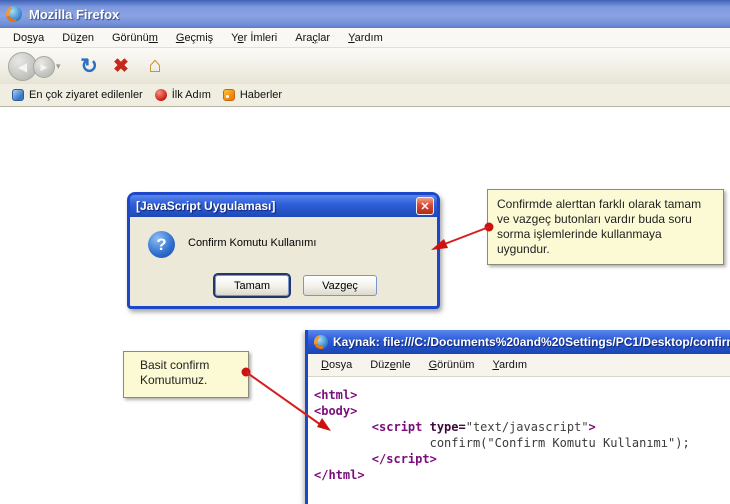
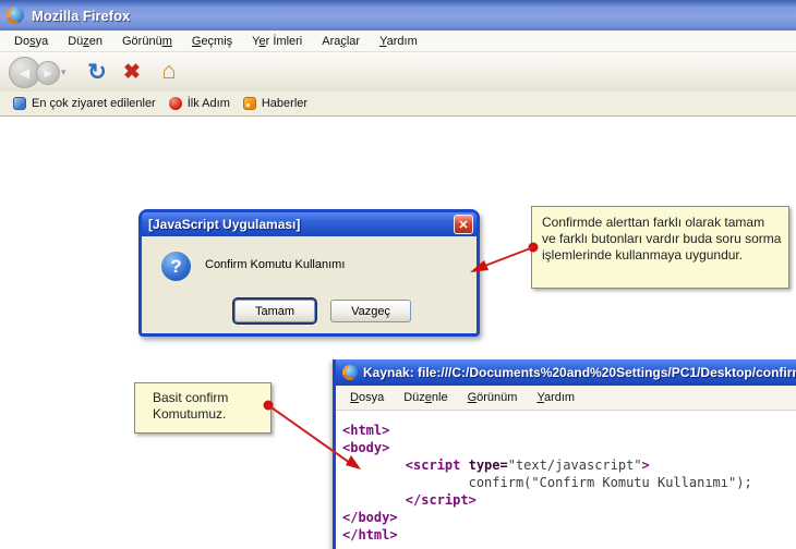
  Mozilla Firefox
  Dosya
  Düzen
  Görünüm
  Geçmiş
  Yer İmleri
  Araçlar
  Yardım
  ◀
  ▶
  ▾
  ↻
  ✖
  ⌂
  En çok ziyaret edilenler
  İlk Adım
  Haberler
  [JavaScript Uygulaması]
  ✕
  ?
  Confirm Komutu Kullanımı
  Tamam
  Vazgeç
- Confirmde alerttan farklı olarak tamam ve vazgeç butonları vardır buda soru sorma işlemlerinde kullanmaya uygundur.
+ Confirmde alerttan farklı olarak tamam ve farklı butonları vardır buda soru sorma işlemlerinde kullanmaya uygundur.
  Basit confirm Komutumuz.
  Kaynak: file:///C:/Documents%20and%20Settings/PC1/Desktop/confir
  Dosya
  Düzenle
  Görünüm
  Yardım
  <html>
  <body>
  <script type="text/javascript">
  confirm("Confirm Komutu Kullanımı");
  </script>
+ </body>
  </html>
